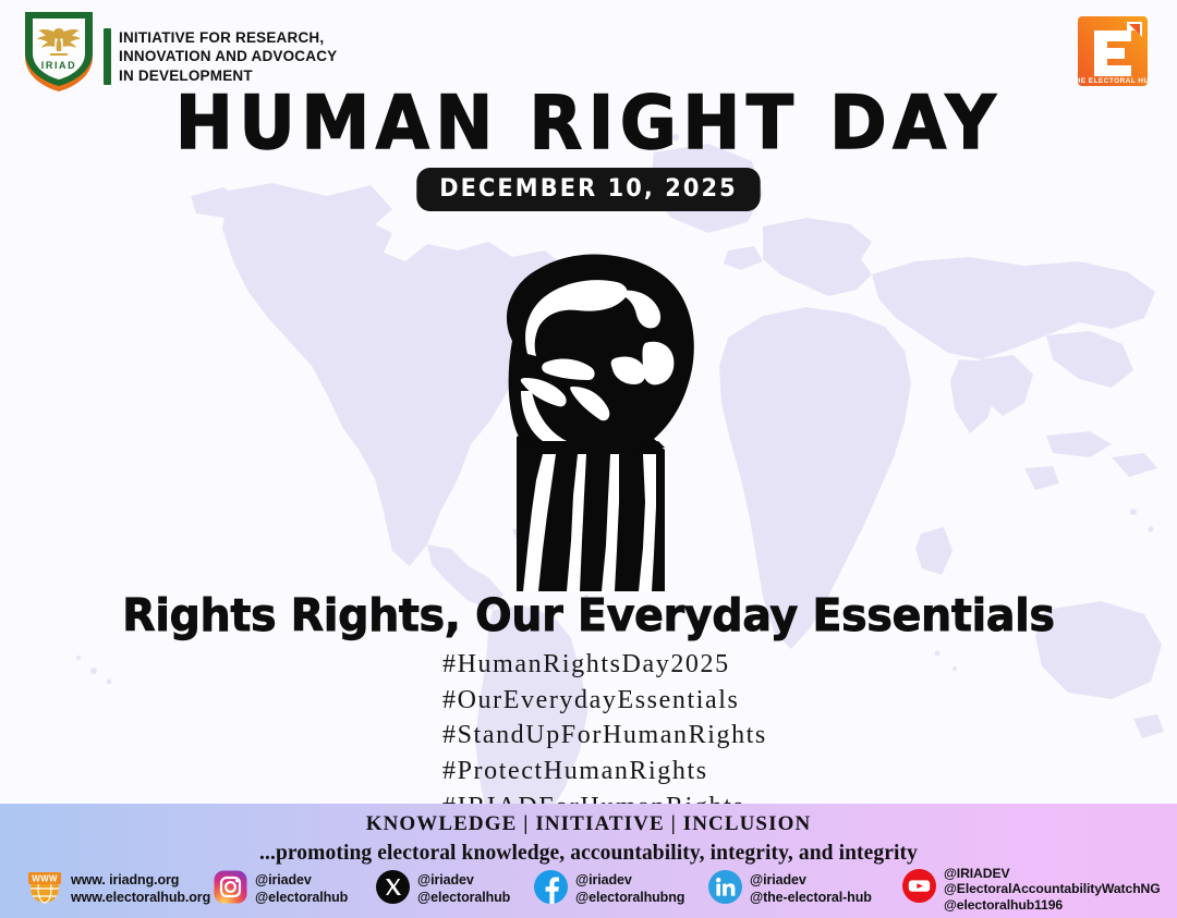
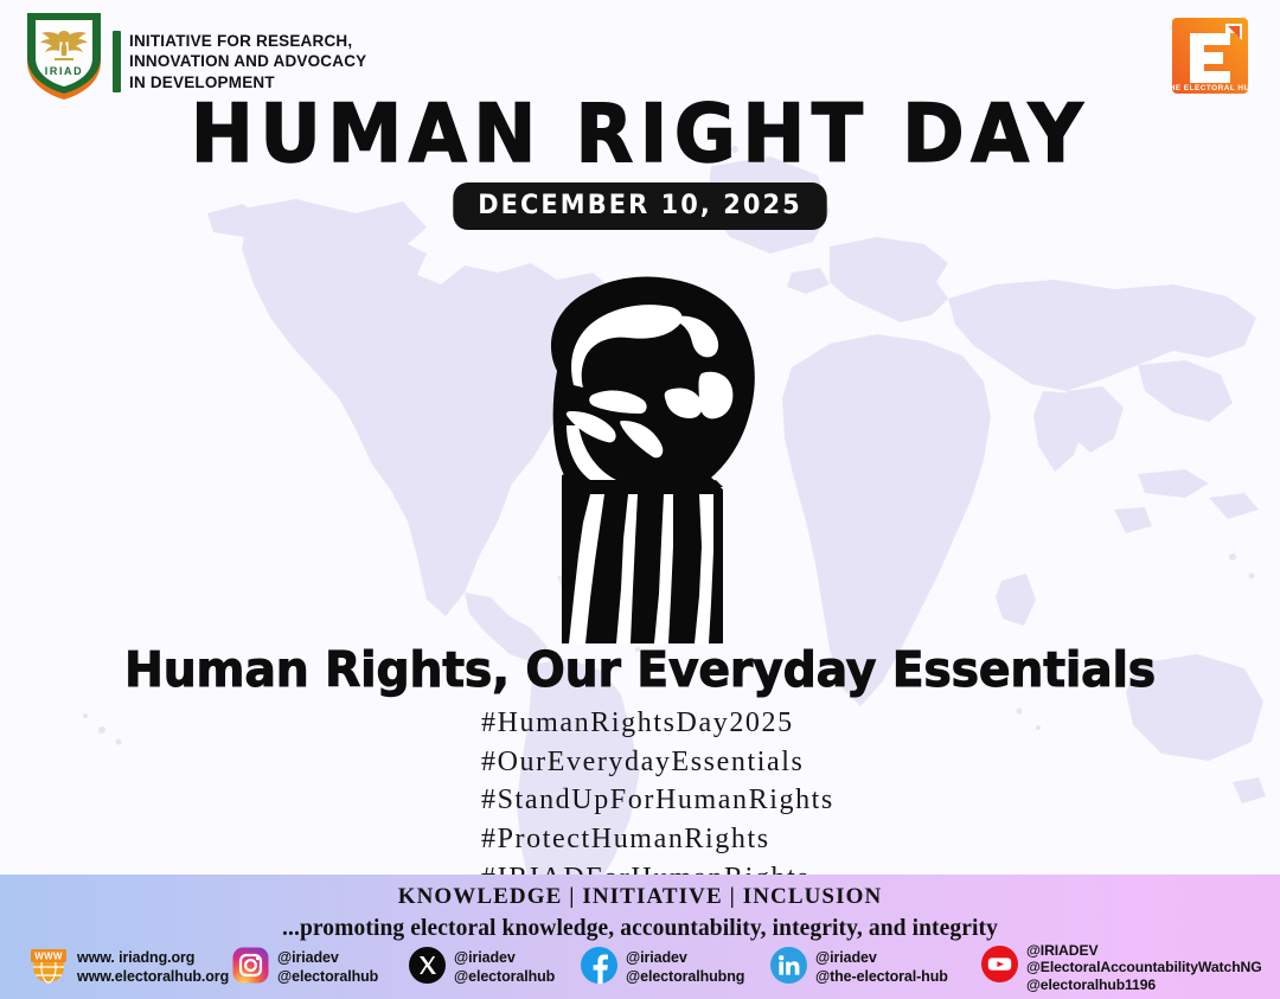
  IRIAD
  INITIATIVE FOR RESEARCH,
  INNOVATION AND ADVOCACY
  IN DEVELOPMENT
  HUMAN RIGHT DAY
  DECEMBER 10, 2025
- Rights Rights, Our Everyday Essentials
+ Human Rights, Our Everyday Essentials
  #HumanRightsDay2025
  #OurEverydayEssentials
  #StandUpForHumanRights
  #ProtectHumanRights
  KNOWLEDGE | INITIATIVE | INCLUSION
  ...promoting electoral knowledge, accountability, integrity, and integrity
  WWW
  www. iriadng.org
  www.electoralhub.org
  @iriadev
  @electoralhub
  @iriadev
  @electoralhub
  @iriadev
  @electoralhubng
  @iriadev
  @the-electoral-hub
  @IRIADEV
  @ElectoralAccountabilityWatchNG
  @electoralhub1196
